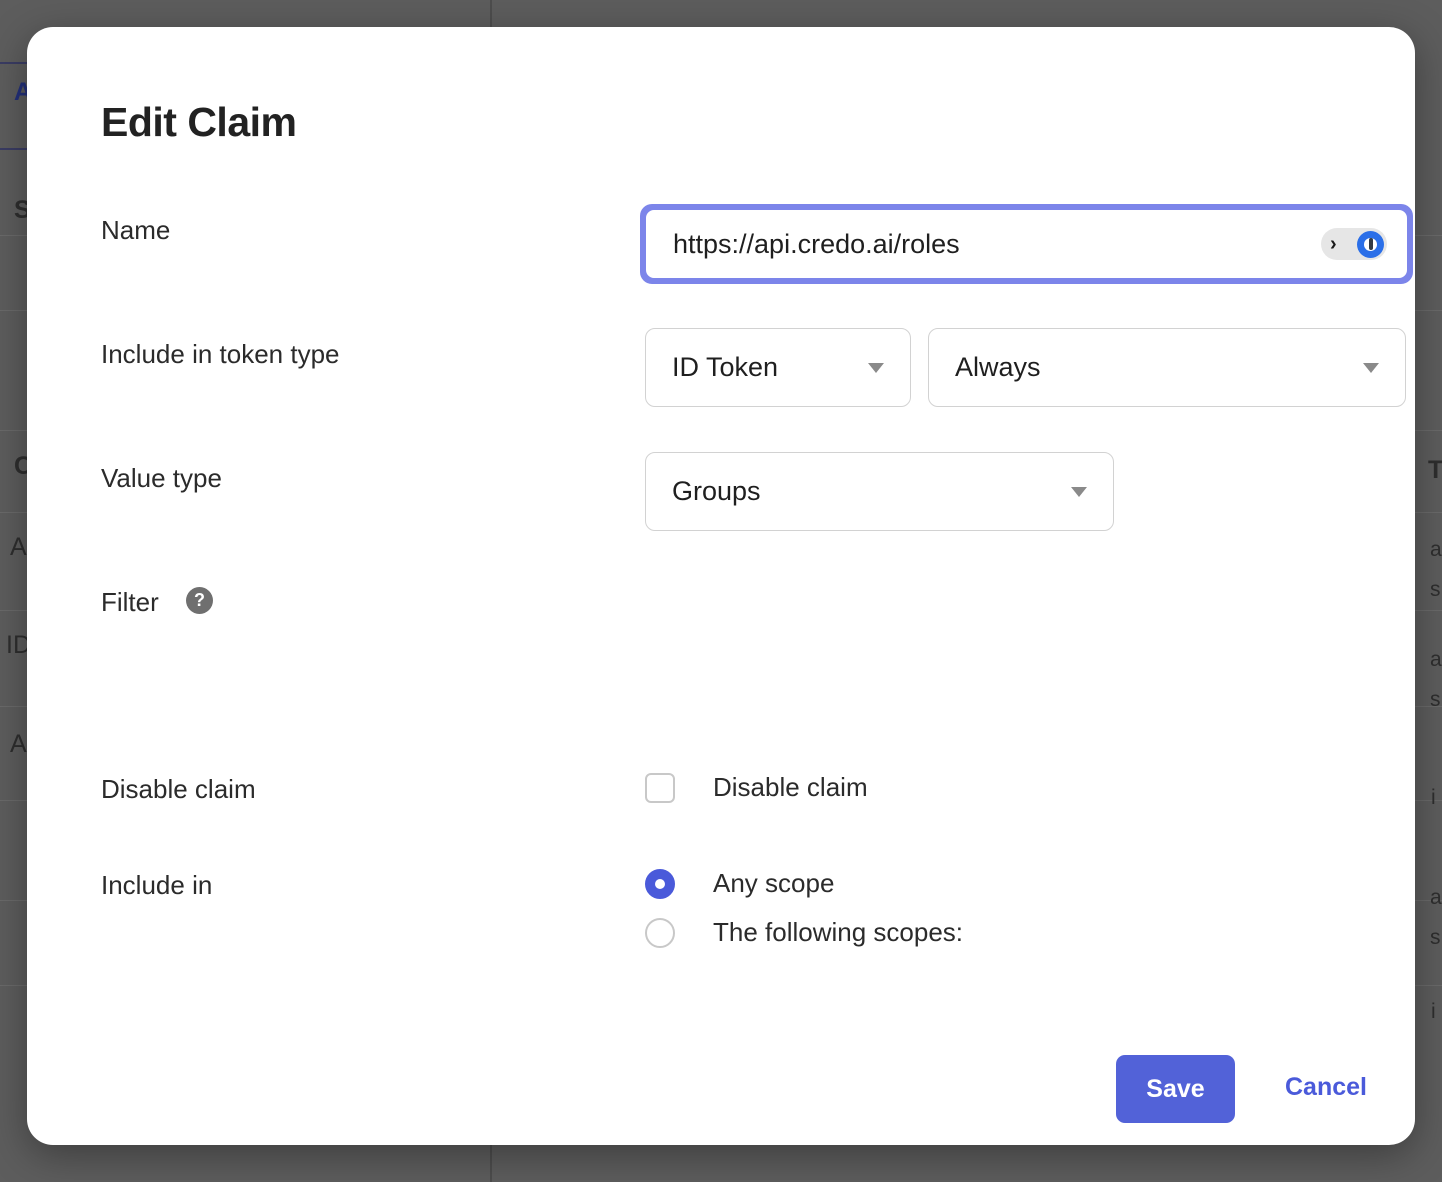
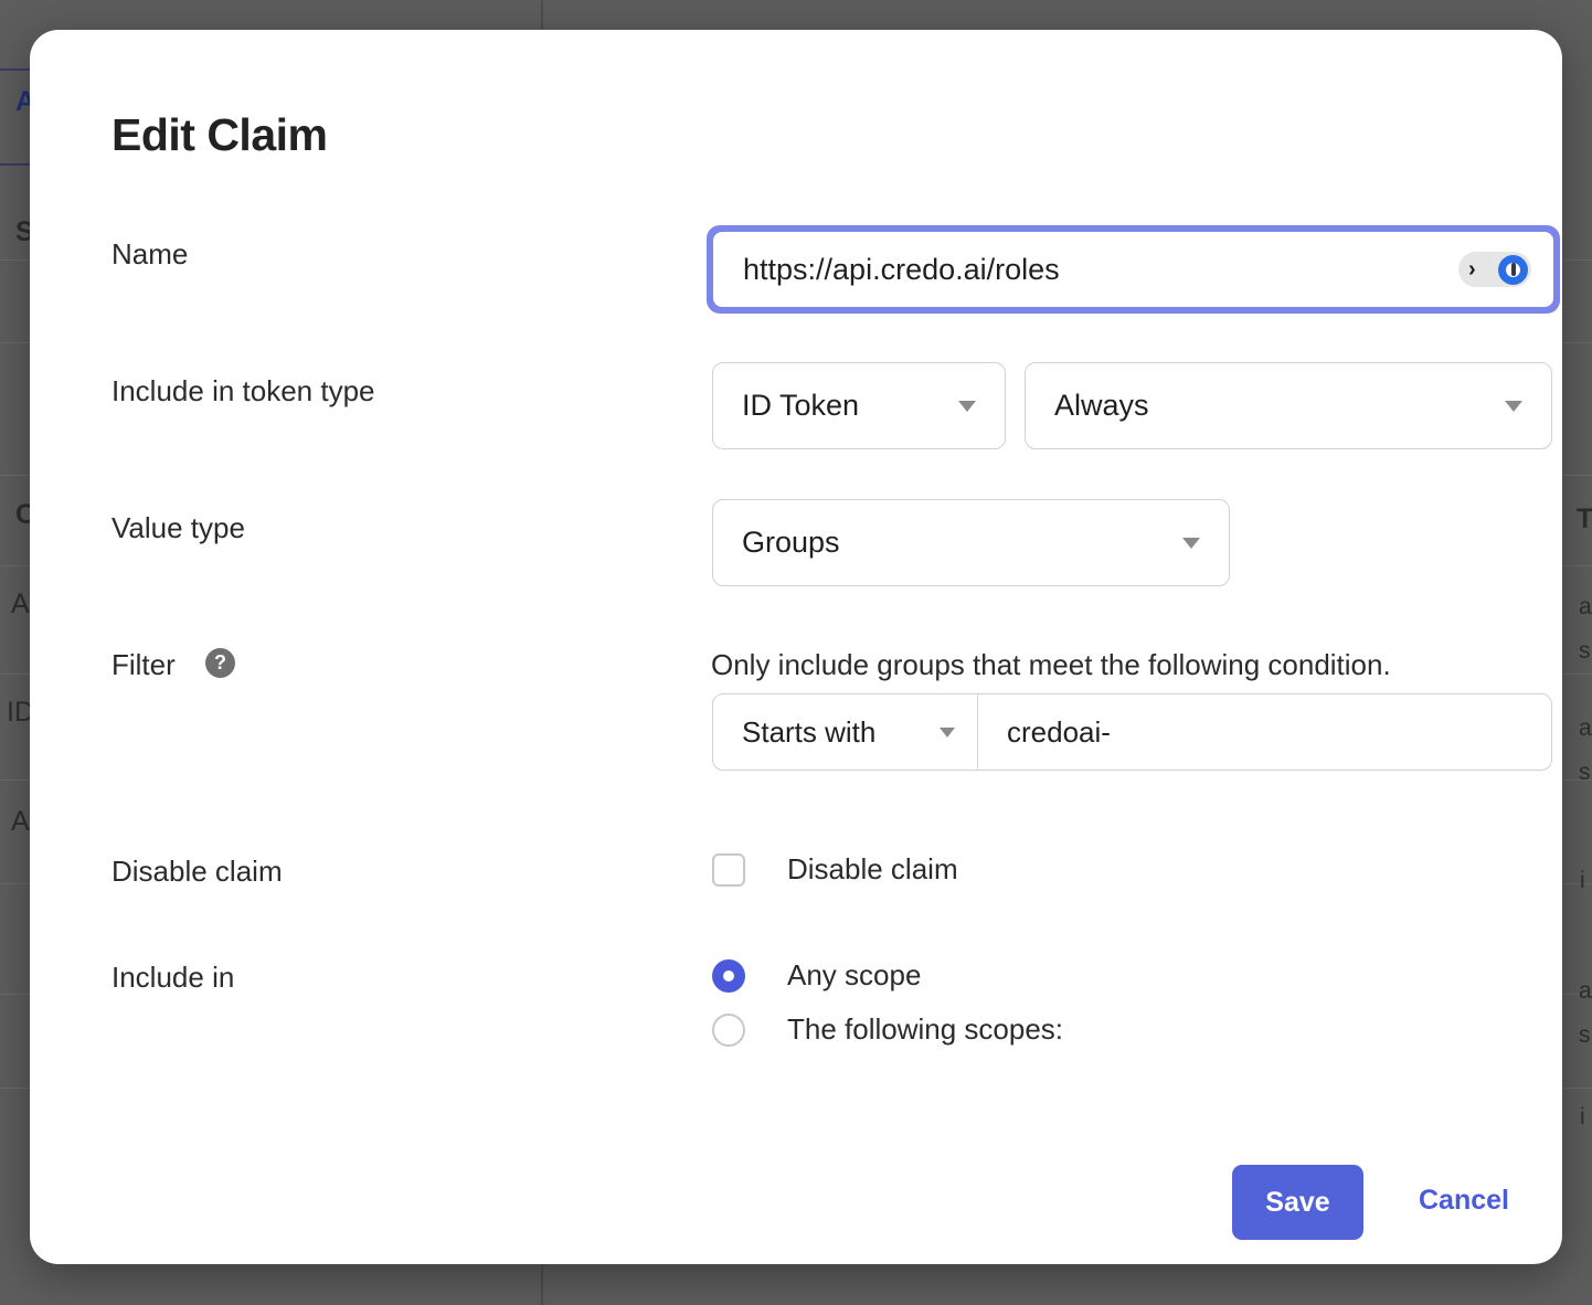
  A
  S
  C
  A
  ID
  A
  T
  a
  s
  a
  s
  i
  a
  s
  i
  Edit Claim
  Name
  https://api.credo.ai/roles
  ›
  Include in token type
  ID Token
  Always
  Value type
  Groups
  Filter
  ?
+ Only include groups that meet the following condition.
+ Starts with
+ credoai-
  Disable claim
  Disable claim
  Include in
  Any scope
  The following scopes:
  Save
  Cancel
